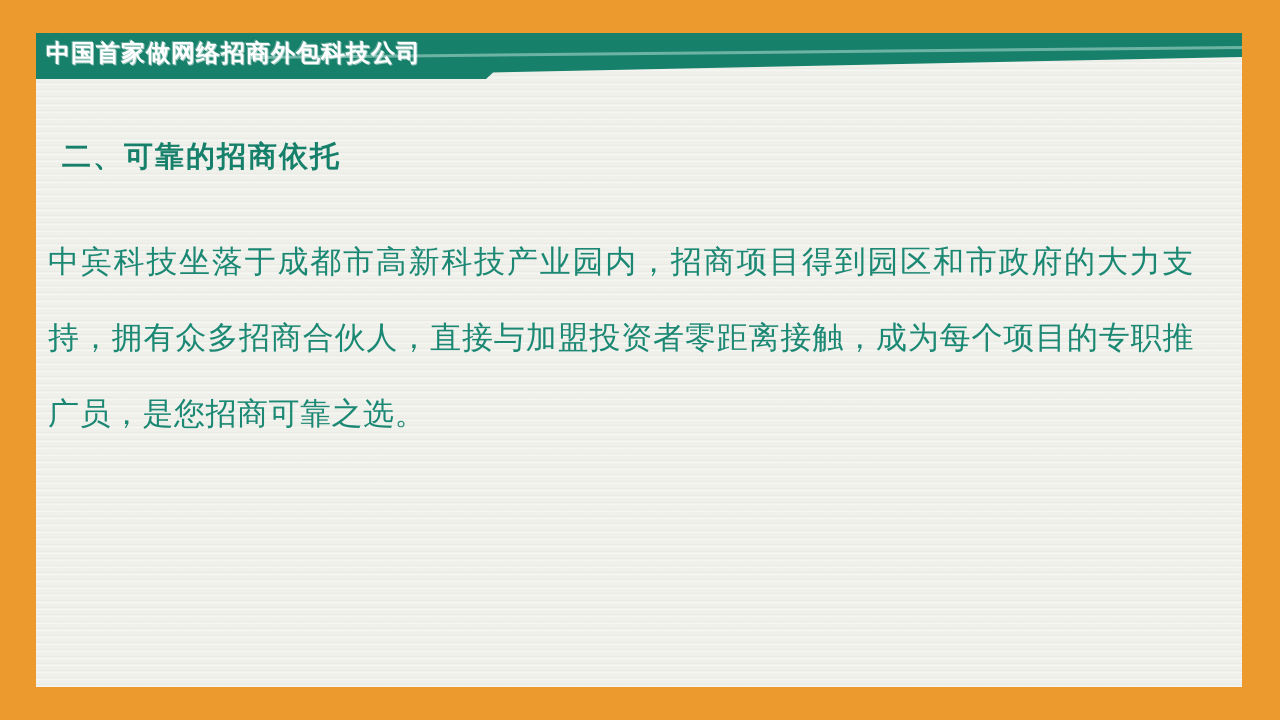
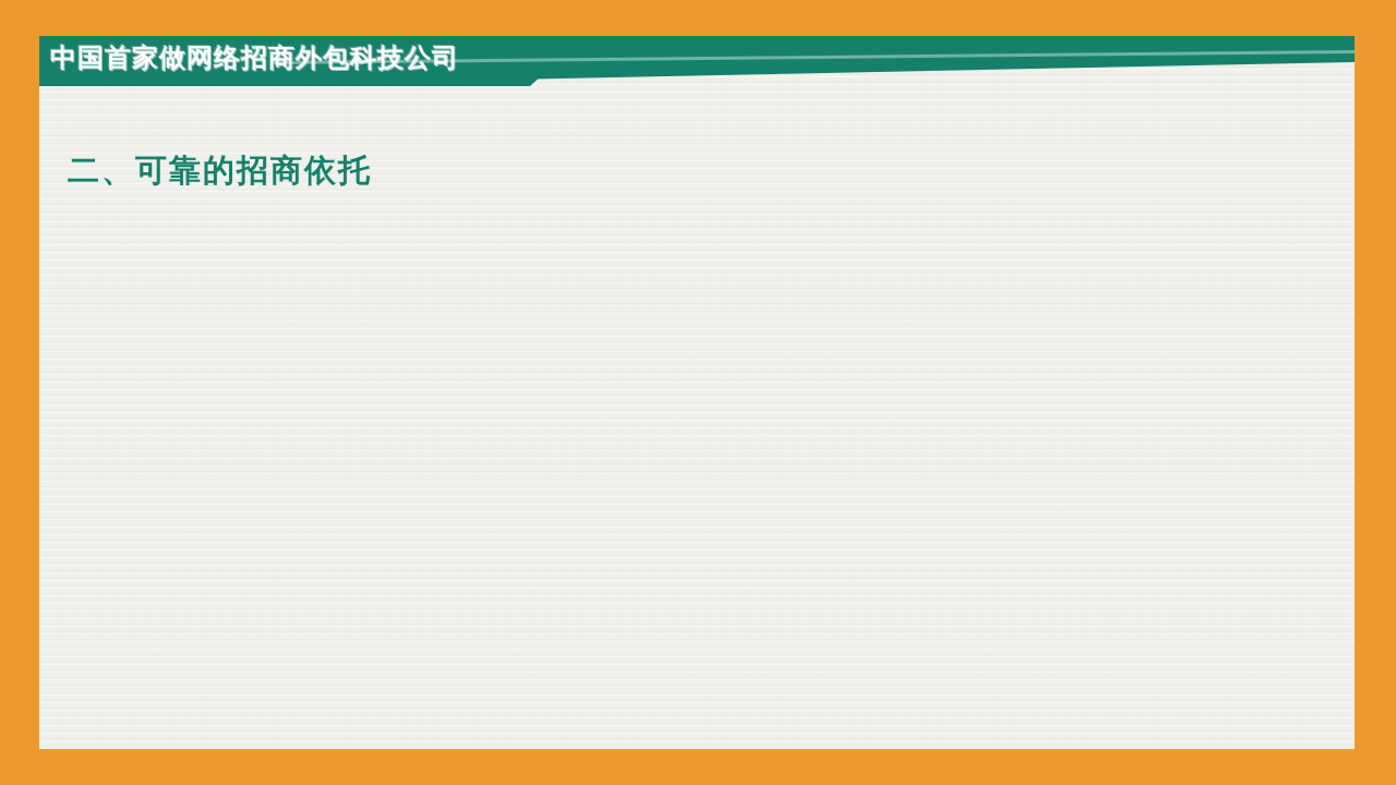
  中国首家做网络招商外包科技公司
  二、可靠的招商依托
- 中宾科技坐落于成都市高新科技产业园内，招商项目得到园区和市政府的大力支持，拥有众多招商合伙人，直接与加盟投资者零距离接触，成为每个项目的专职推广员，是您招商可靠之选。
